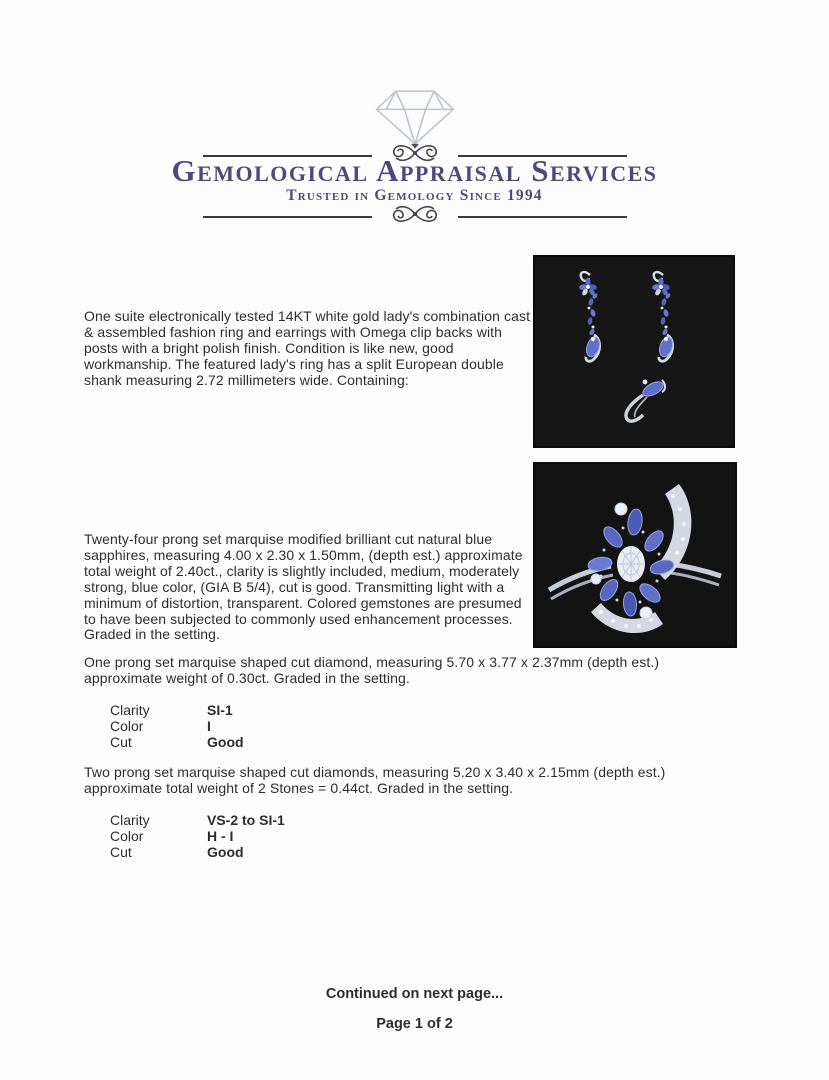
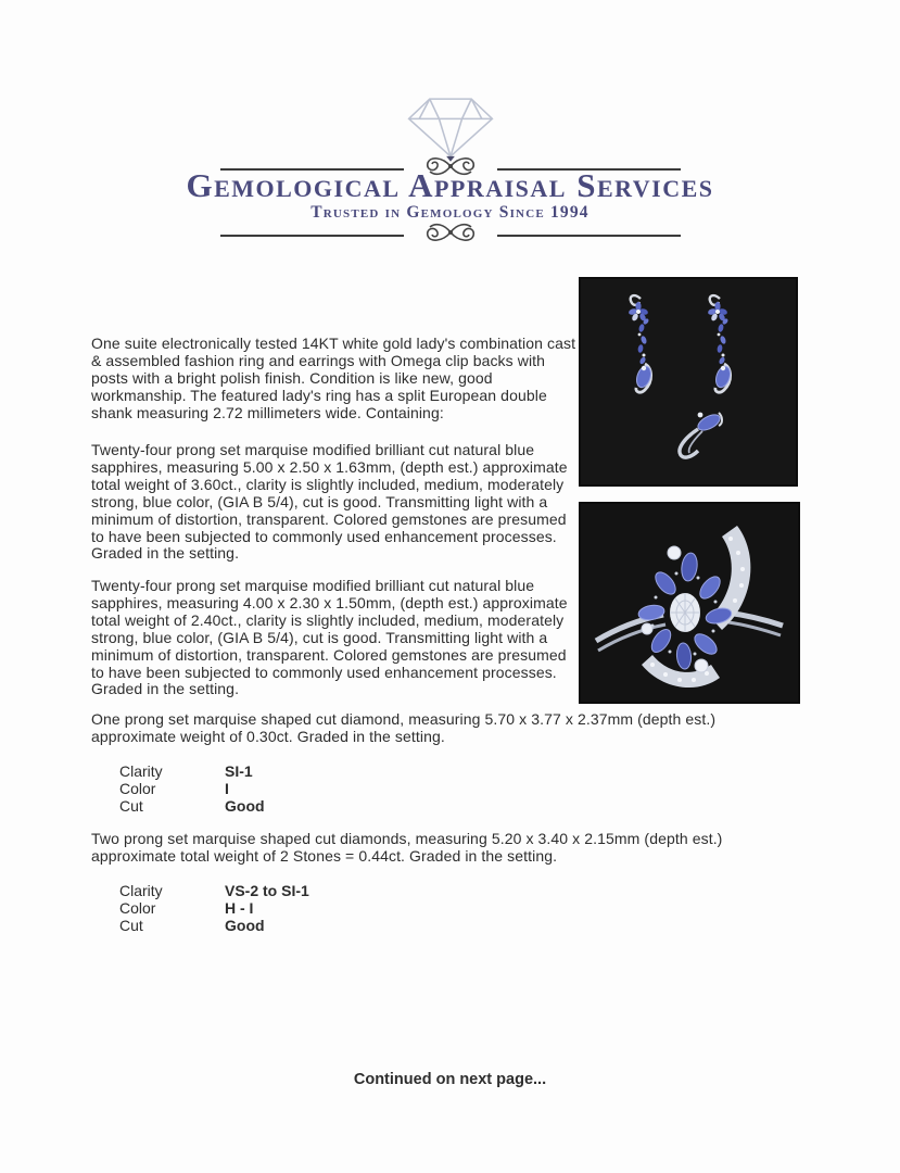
  Gemological Appraisal Services
  Trusted in Gemology Since 1994
  One suite electronically tested 14KT white gold lady's combination cast & assembled fashion ring and earrings with Omega clip backs with posts with a bright polish finish. Condition is like new, good workmanship. The featured lady's ring has a split European double shank measuring 2.72 millimeters wide. Containing:
+ Twenty-four prong set marquise modified brilliant cut natural blue sapphires, measuring 5.00 x 2.50 x 1.63mm, (depth est.) approximate total weight of 3.60ct., clarity is slightly included, medium, moderately strong, blue color, (GIA B 5/4), cut is good. Transmitting light with a minimum of distortion, transparent. Colored gemstones are presumed to have been subjected to commonly used enhancement processes. Graded in the setting.
  Twenty-four prong set marquise modified brilliant cut natural blue sapphires, measuring 4.00 x 2.30 x 1.50mm, (depth est.) approximate total weight of 2.40ct., clarity is slightly included, medium, moderately strong, blue color, (GIA B 5/4), cut is good. Transmitting light with a minimum of distortion, transparent. Colored gemstones are presumed to have been subjected to commonly used enhancement processes. Graded in the setting.
  One prong set marquise shaped cut diamond, measuring 5.70 x 3.77 x 2.37mm (depth est.) approximate weight of 0.30ct. Graded in the setting.
  Two prong set marquise shaped cut diamonds, measuring 5.20 x 3.40 x 2.15mm (depth est.) approximate total weight of 2 Stones = 0.44ct. Graded in the setting.
  Clarity
  SI-1
  Color
  I
  Cut
  Good
  Clarity
  VS-2 to SI-1
  Color
  H - I
  Cut
  Good
  Continued on next page...
- Page 1 of 2
